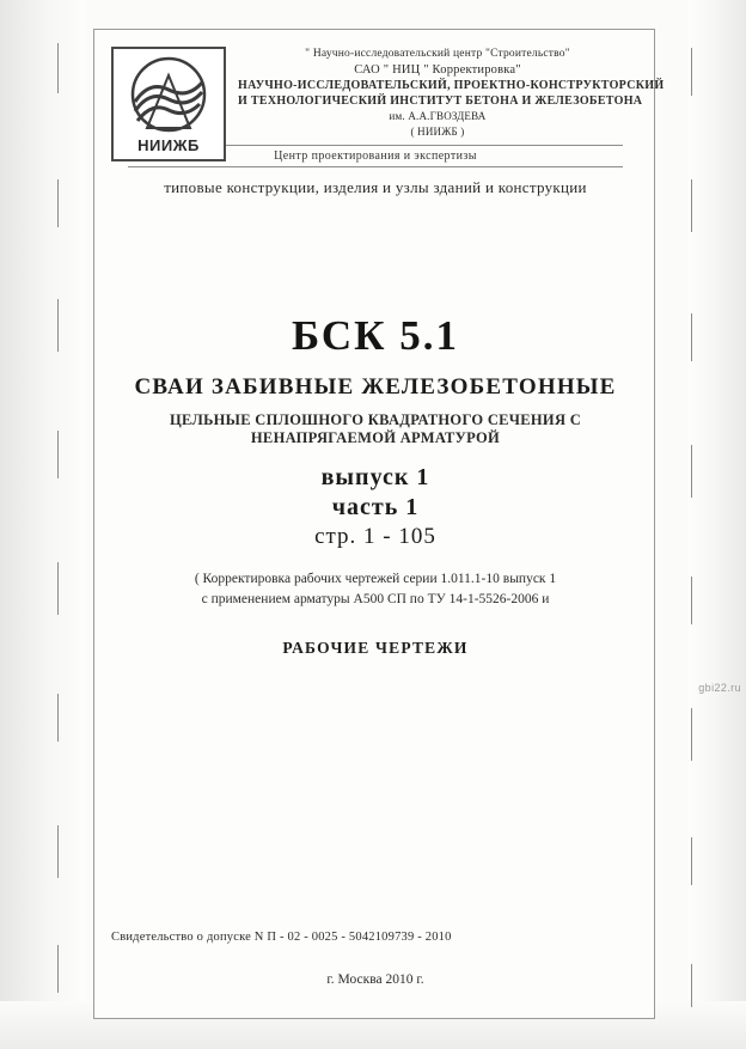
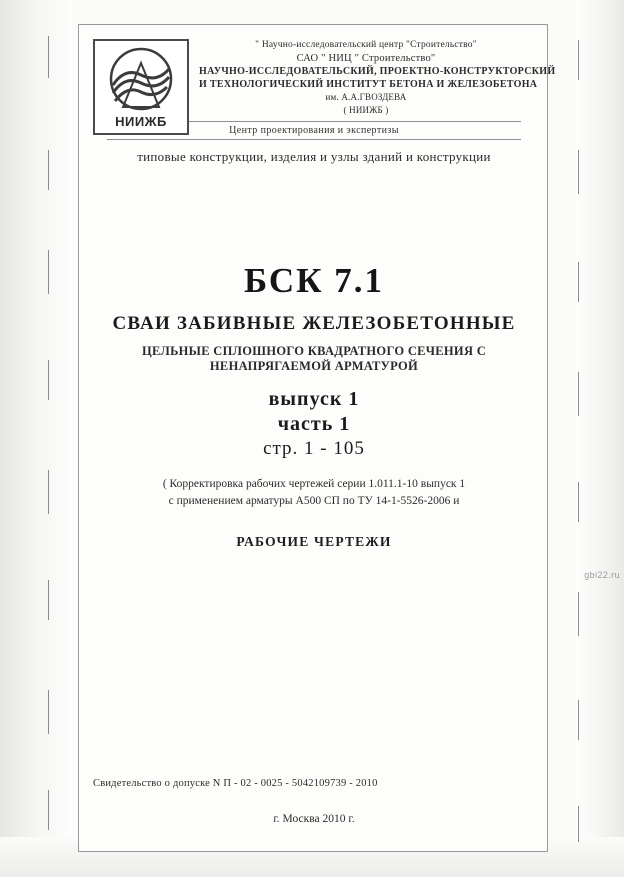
  НИИЖБ
  " Научно-исследовательский центр "Строительство"
- САО " НИЦ " Корректировка"
+ САО " НИЦ " Строительство"
  НАУЧНО-ИССЛЕДОВАТЕЛЬСКИЙ, ПРОЕКТНО-КОНСТРУКТОРСКИЙ
  И ТЕХНОЛОГИЧЕСКИЙ ИНСТИТУТ БЕТОНА И ЖЕЛЕЗОБЕТОНА
  им. А.А.ГВОЗДЕВА
  ( НИИЖБ )
  Центр проектирования и экспертизы
  типовые конструкции, изделия и узлы зданий и конструкции
- БСК 5.1
+ БСК 7.1
  СВАИ ЗАБИВНЫЕ ЖЕЛЕЗОБЕТОННЫЕ
  ЦЕЛЬНЫЕ СПЛОШНОГО КВАДРАТНОГО СЕЧЕНИЯ С НЕНАПРЯГАЕМОЙ АРМАТУРОЙ
  выпуск 1
  часть 1
  стр. 1 - 105
  ( Корректировка рабочих чертежей серии 1.011.1-10 выпуск 1
  с применением арматуры А500 СП по ТУ 14-1-5526-2006 и
  РАБОЧИЕ ЧЕРТЕЖИ
  Свидетельство о допуске N П - 02 - 0025 - 5042109739 - 2010
  г. Москва 2010 г.
  gbi22.ru
